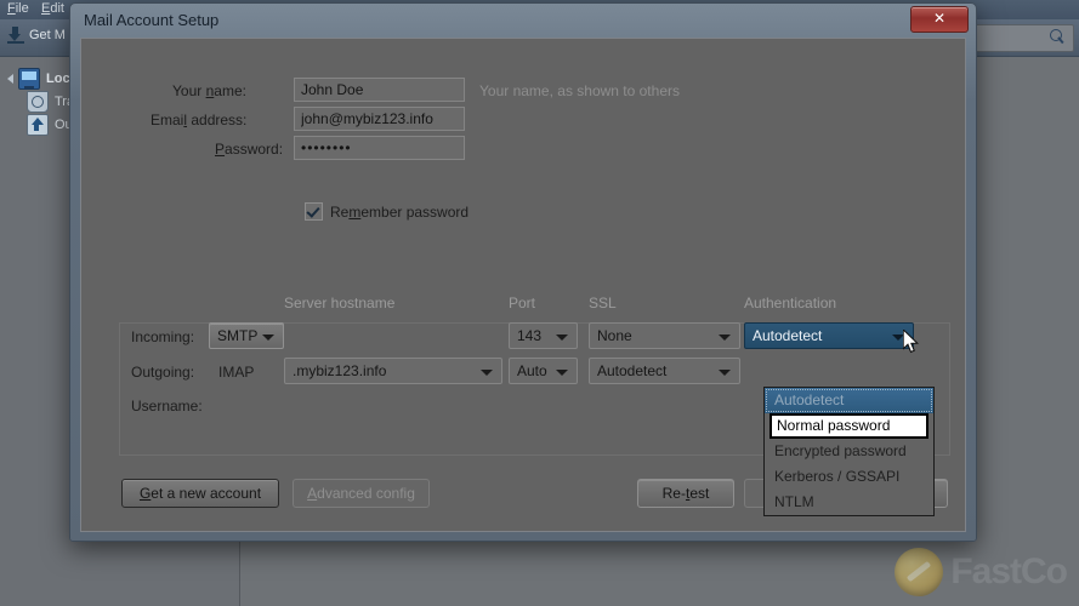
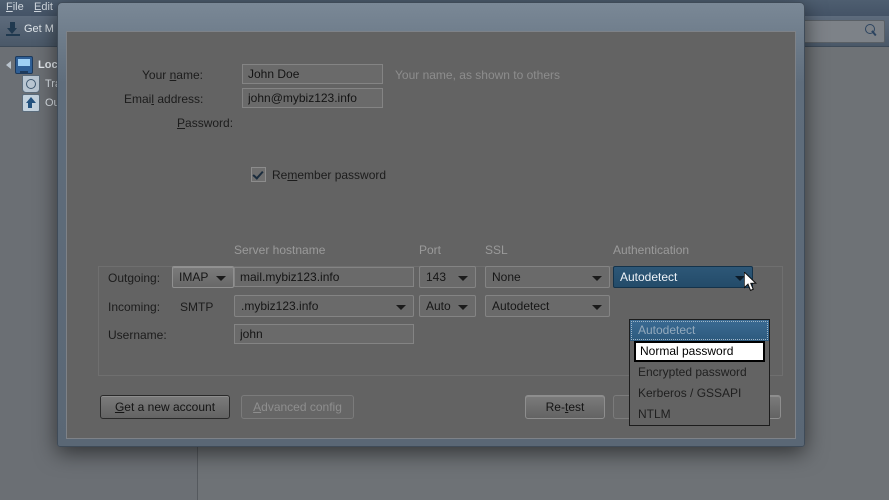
  File
  Edit
  Get M
  Loc
- FastCo
- Mail Account Setup
- ✕
  Your name:
  John Doe
  Your name, as shown to others
  Email address:
  john@mybiz123.info
  Password:
- ••••••••
  Remember password
  Server hostname
  Port
  SSL
  Authentication
- Incoming:
+ Outgoing:
- SMTP
+ IMAP
+ mail.mybiz123.info
  143
  None
  Autodetect
- Outgoing:
+ Incoming:
- IMAP
+ SMTP
  .mybiz123.info
  Auto
  Autodetect
  Username:
+ john
  Autodetect
  Normal password
  Encrypted password
  Kerberos / GSSAPI
  NTLM
  Get a new account
  Advanced config
  Re-test
